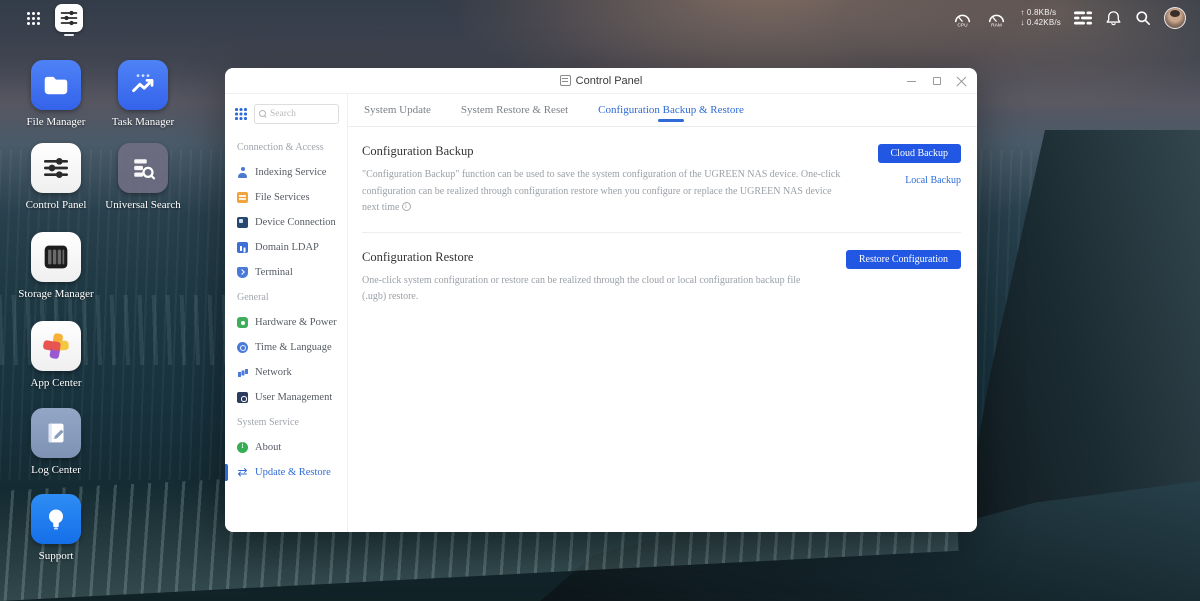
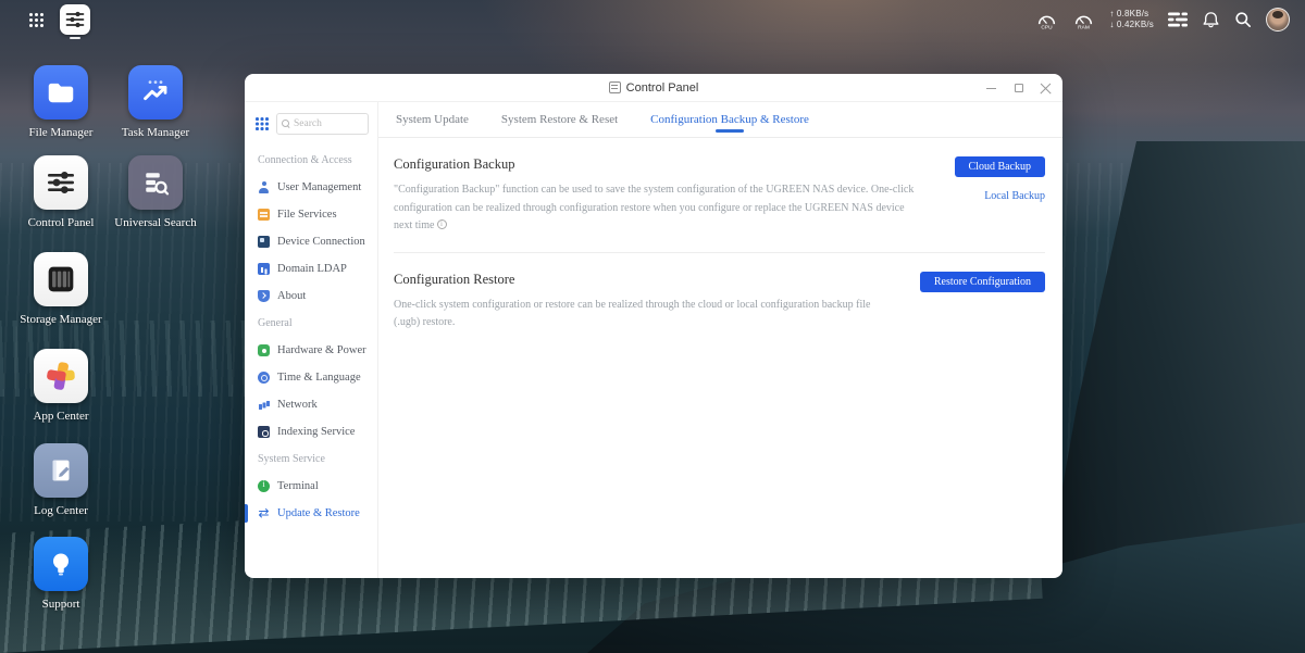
  ↑ 0.8KB/s
  ↓ 0.42KB/s
  File Manager
  Task Manager
  Control Panel
  Universal Search
  Storage Manager
  App Center
  Log Center
  Support
  Control Panel
  Search
  Connection & Access
- Indexing Service
+ User Management
  File Services
  Device Connection
  Domain LDAP
- Terminal
+ About
  General
  Hardware & Power
  Time & Language
  Network
- User Management
+ Indexing Service
  System Service
- About
+ Terminal
  ⇄
  Update & Restore
  System Update
  System Restore & Reset
  Configuration Backup & Restore
  Configuration Backup
  "Configuration Backup" function can be used to save the system configuration of the UGREEN NAS device. One-click configuration can be realized through configuration restore when you configure or replace the UGREEN NAS device next time
  Cloud Backup
  Local Backup
  Configuration Restore
  One-click system configuration or restore can be realized through the cloud or local configuration backup file (.ugb) restore.
  Restore Configuration
